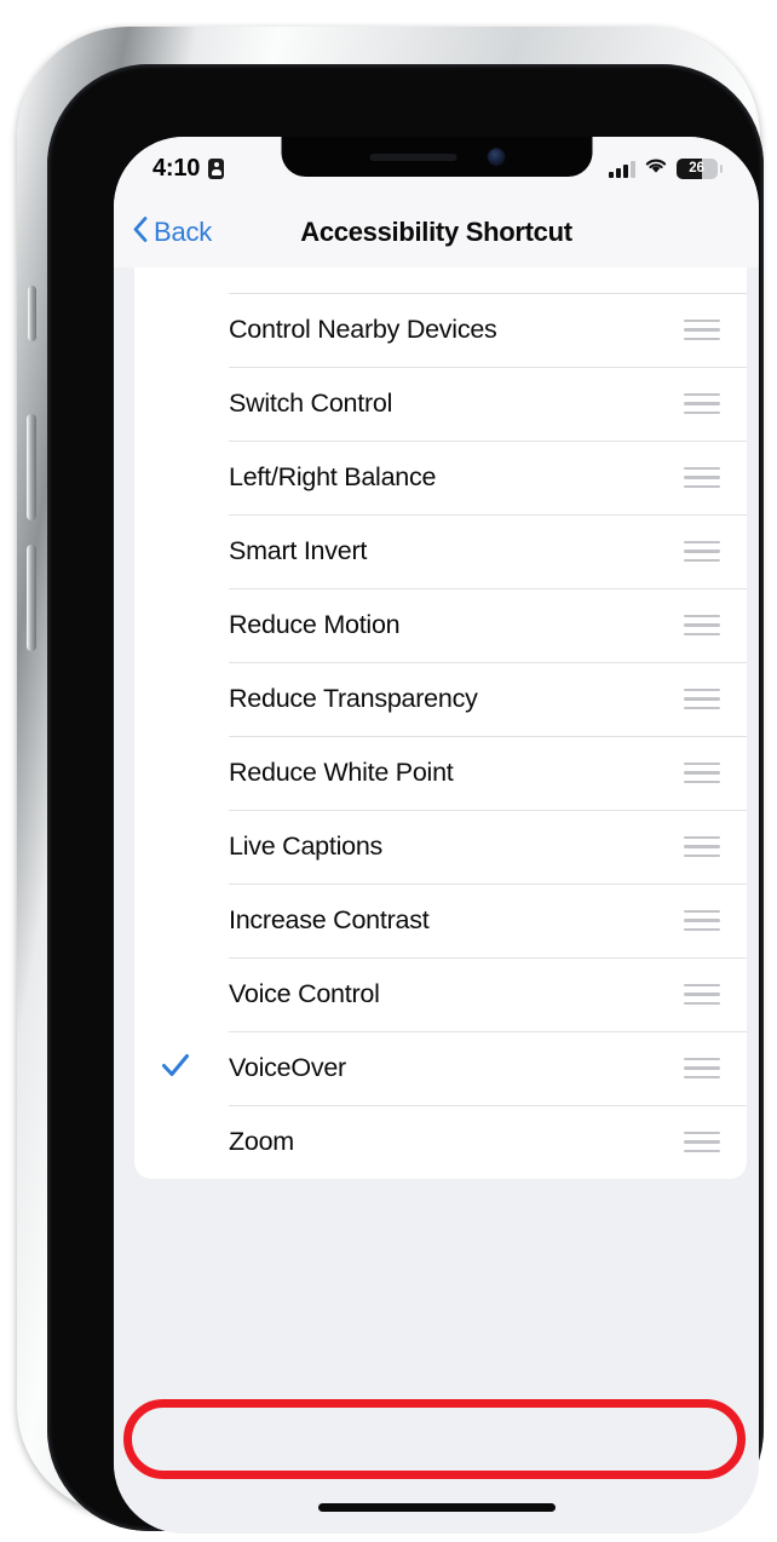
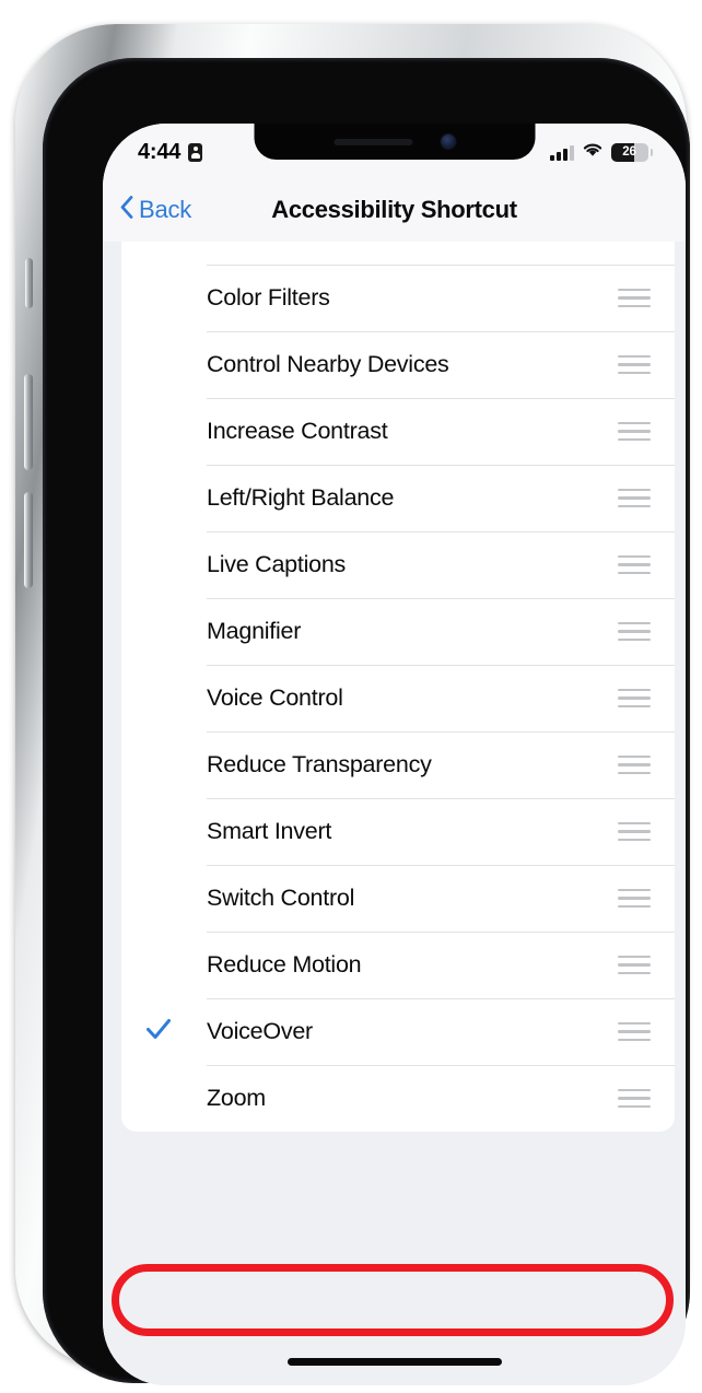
- 4:10
+ 4:44
  26
  Back
  Accessibility Shortcut
+ Color Filters
  Control Nearby Devices
- Switch Control
+ Increase Contrast
  Left/Right Balance
- Smart Invert
+ Live Captions
+ Magnifier
- Reduce Motion
+ Voice Control
  Reduce Transparency
- Reduce White Point
- Live Captions
+ Smart Invert
- Increase Contrast
+ Switch Control
- Voice Control
+ Reduce Motion
  VoiceOver
  Zoom
